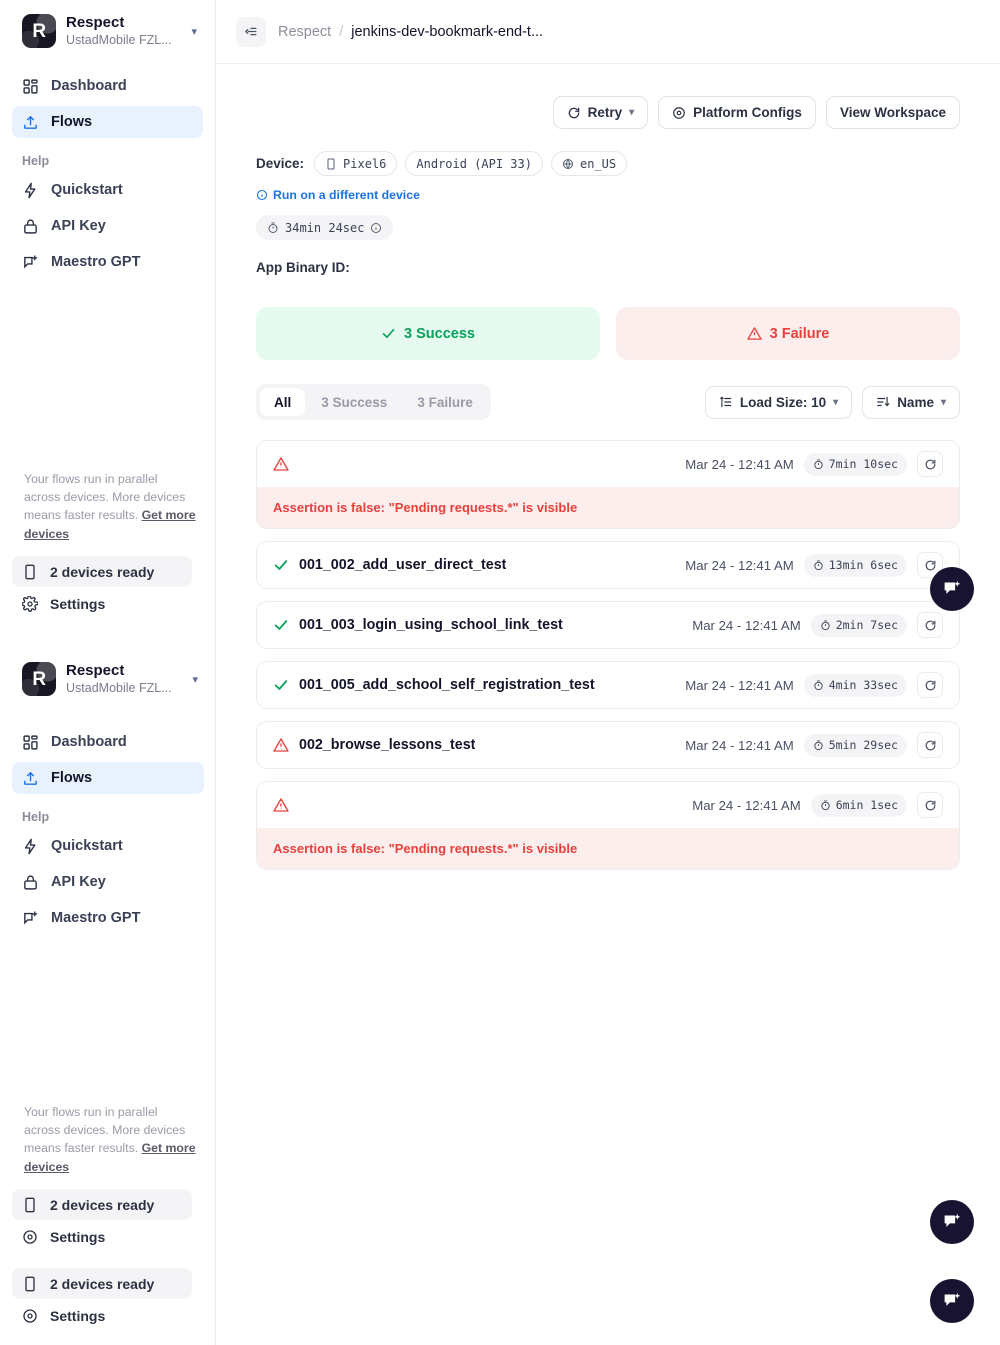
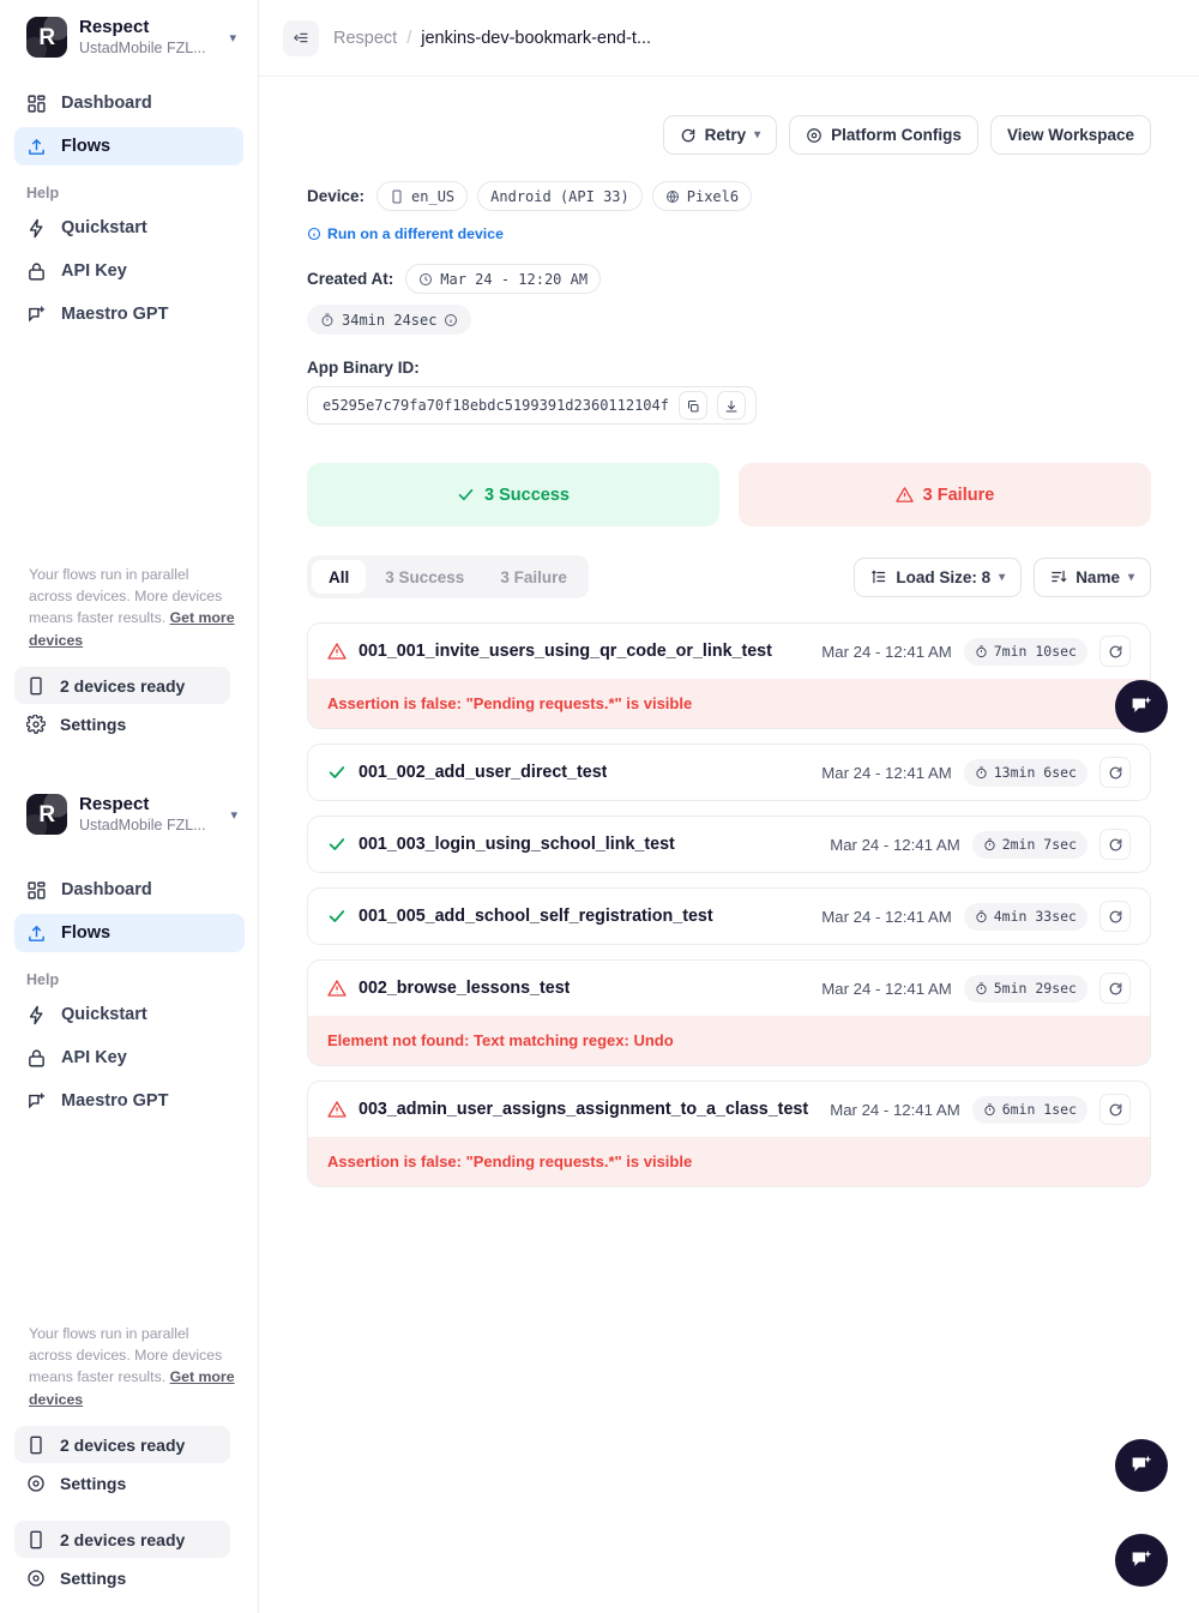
  R
  Respect
  UstadMobile FZL...
  ▾
  Dashboard
  Flows
  Help
  Quickstart
  API Key
  Maestro GPT
  Your flows run in parallel across devices. More devices means faster results. Get more devices
  2 devices ready
  Settings
  R
  Respect
  UstadMobile FZL...
  ▾
  Dashboard
  Flows
  Help
  Quickstart
  API Key
  Maestro GPT
  Your flows run in parallel across devices. More devices means faster results. Get more devices
  2 devices ready
  Settings
  2 devices ready
  Settings
  Respect
  /
  jenkins-dev-bookmark-end-t...
  Retry
  ▾
  Platform Configs
  View Workspace
  Device:
- Pixel6
+ en_US
  Android (API 33)
- en_US
+ Pixel6
  Run on a different device
+ Created At:
+ Mar 24 - 12:20 AM
  34min 24sec
  App Binary ID:
+ e5295e7c79fa70f18ebdc5199391d2360112104f
  3 Success
  3 Failure
  All
  3 Success
  3 Failure
- Load Size: 10
+ Load Size: 8
  ▾
  Name
  ▾
+ 001_001_invite_users_using_qr_code_or_link_test
  Mar 24 - 12:41 AM
  7min 10sec
  Assertion is false: "Pending requests.*" is visible
  001_002_add_user_direct_test
  Mar 24 - 12:41 AM
  13min 6sec
  001_003_login_using_school_link_test
  Mar 24 - 12:41 AM
  2min 7sec
  001_005_add_school_self_registration_test
  Mar 24 - 12:41 AM
  4min 33sec
  002_browse_lessons_test
  Mar 24 - 12:41 AM
  5min 29sec
+ Element not found: Text matching regex: Undo
+ 003_admin_user_assigns_assignment_to_a_class_test
  Mar 24 - 12:41 AM
  6min 1sec
  Assertion is false: "Pending requests.*" is visible
